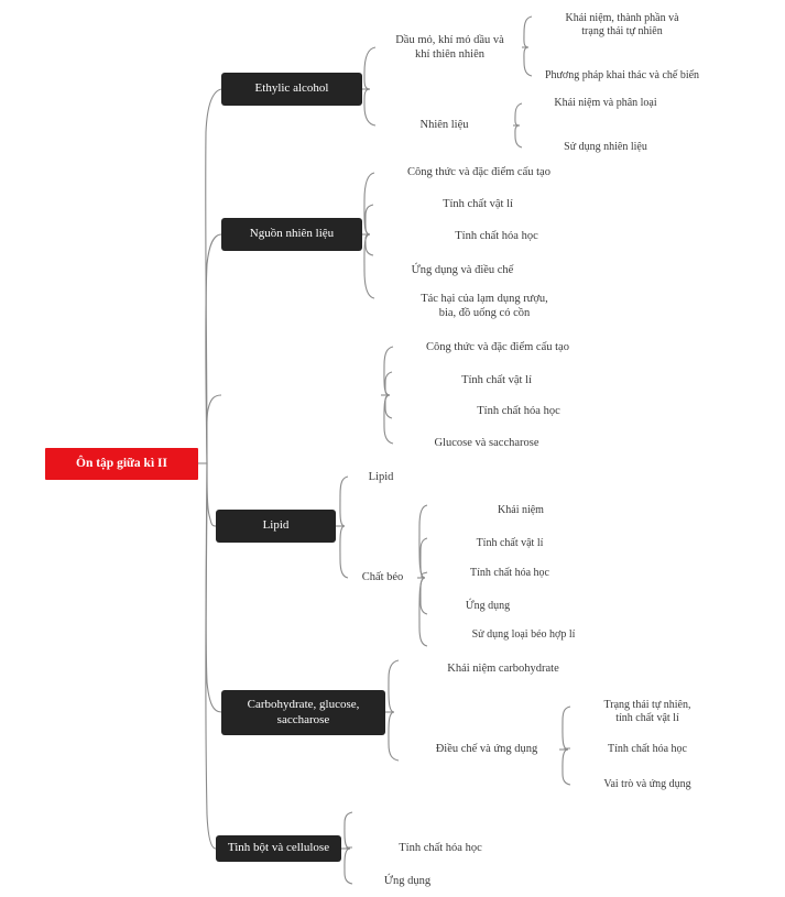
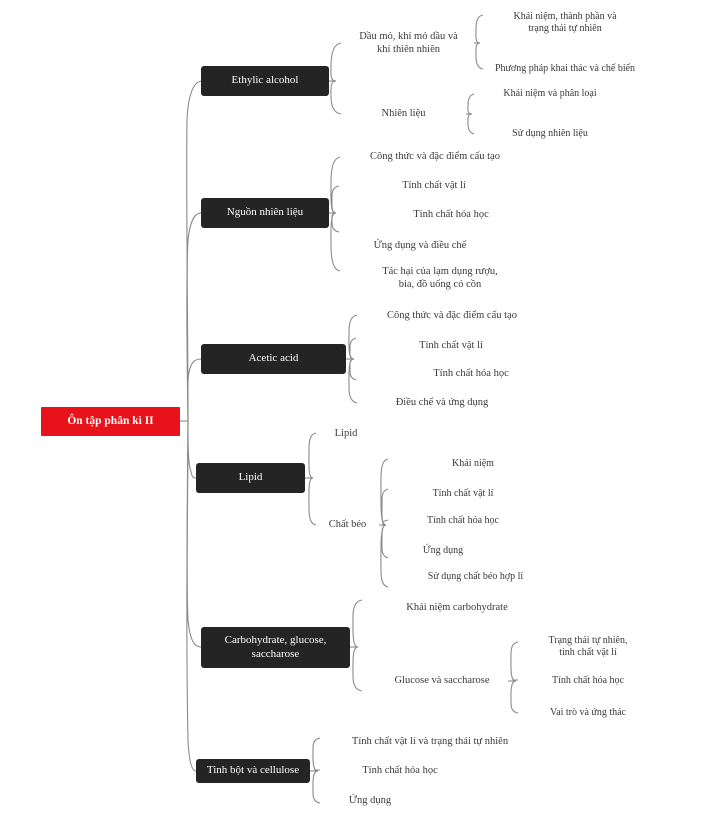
- Ôn tập giữa kì II
+ Ôn tập phân kì II
  Ethylic alcohol
  Dầu mỏ, khí mỏ dầu và
  khí thiên nhiên
  Nhiên liệu
  Khái niệm, thành phần và
  trạng thái tự nhiên
  Phương pháp khai thác và chế biến
  Khái niệm và phân loại
  Sử dụng nhiên liệu
  Nguồn nhiên liệu
  Công thức và đặc điểm cấu tạo
  Tính chất vật lí
  Tính chất hóa học
  Ứng dụng và điều chế
  Tác hại của lạm dụng rượu,
  bia, đồ uống có cồn
+ Acetic acid
  Công thức và đặc điểm cấu tạo
  Tính chất vật lí
  Tính chất hóa học
- Glucose và saccharose
+ Điều chế và ứng dụng
  Lipid
  Lipid
  Chất béo
  Khái niệm
  Tính chất vật lí
  Tính chất hóa học
  Ứng dụng
- Sử dụng loại béo hợp lí
+ Sử dụng chất béo hợp lí
  Carbohydrate, glucose,
  saccharose
  Khái niệm carbohydrate
- Điều chế và ứng dụng
+ Glucose và saccharose
  Trạng thái tự nhiên,
  tính chất vật lí
  Tính chất hóa học
- Vai trò và ứng dụng
+ Vai trò và ứng thác
  Tinh bột và cellulose
+ Tính chất vật lí và trạng thái tự nhiên
  Tính chất hóa học
  Ứng dụng
